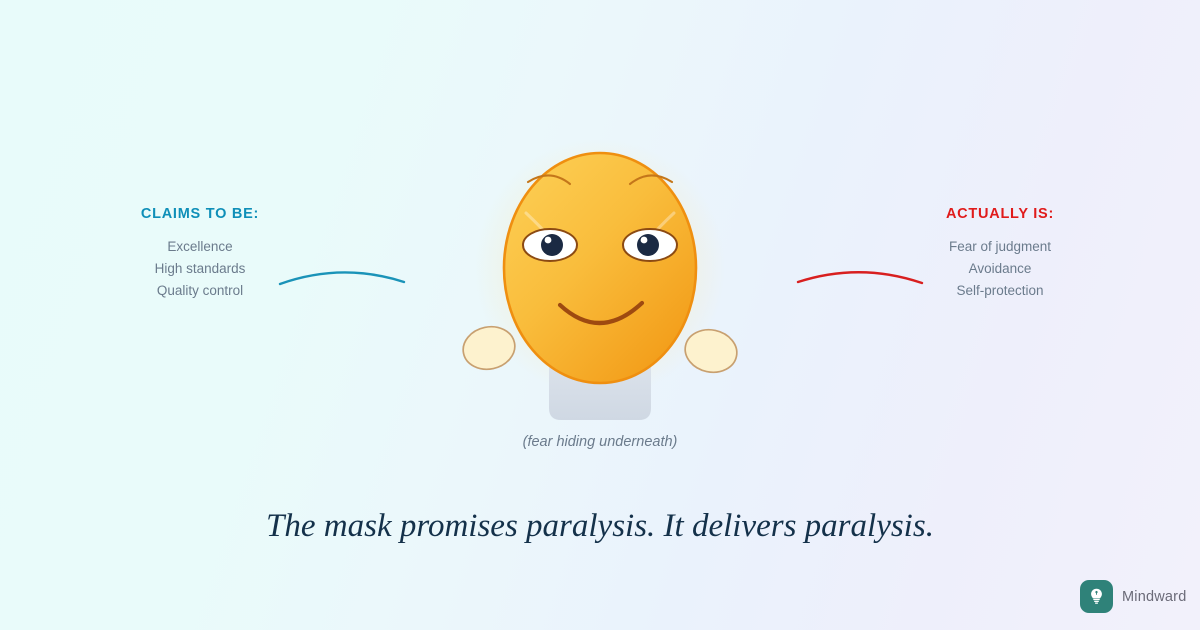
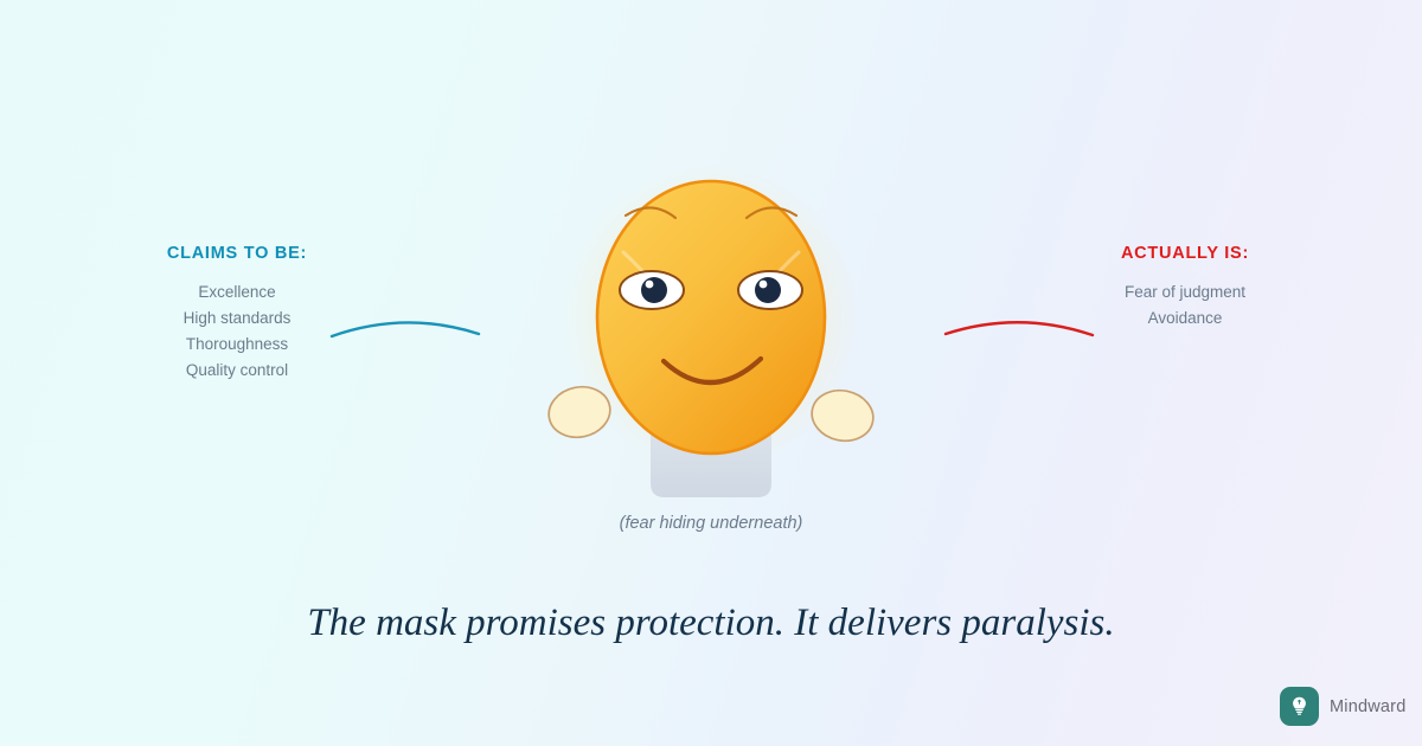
  CLAIMS TO BE:
  Excellence
  High standards
+ Thoroughness
  Quality control
  ACTUALLY IS:
  Fear of judgment
  Avoidance
- Self-protection
  (fear hiding underneath)
- The mask promises paralysis. It delivers paralysis.
+ The mask promises protection. It delivers paralysis.
  Mindward
